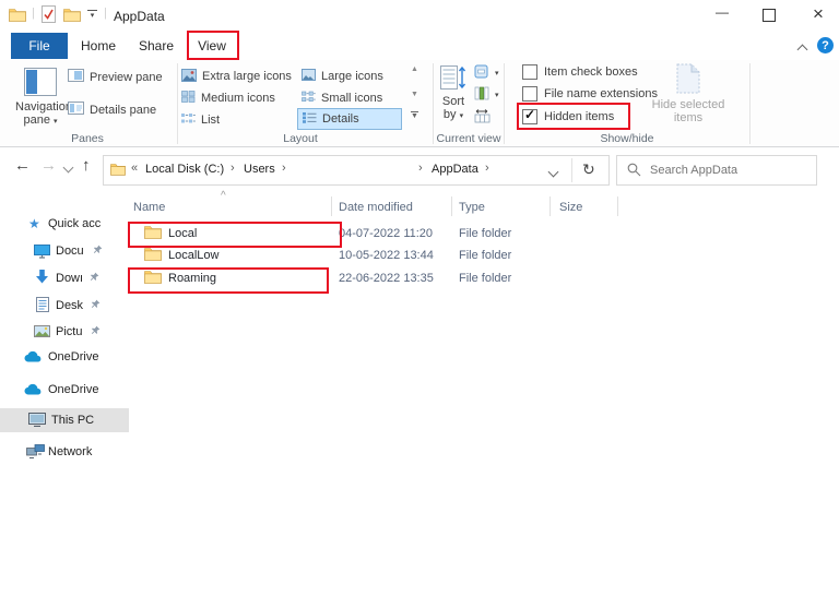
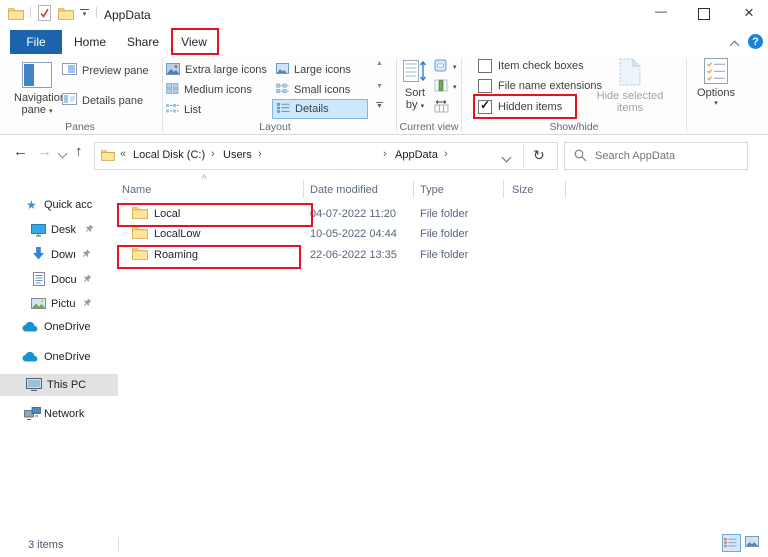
  |
  |
  AppData
  —
  ×
  File
  Home
  Share
  View
  ?
  Navigatio
  pane
  Preview pane
  Details pane
  Panes
  Extra large icons
  Large icons
  Medium icons
  Small icons
  List
  Details
  Layout
  Sort
  Current view
  Item check boxes
  File name extensions
  ✓
  Hidden items
  Hide selected
  items
  Show/hide
+ Options
  ←
  →
  ↑
  «
  Local Disk (C:)
  ›
  Users
  ›
  ›
  AppData
  ›
  ↻
  Search AppData
  ★
  Quick acc
- Docu
+ Desk
  Dowı
- Desk
+ Docu
  Pictu
  OneDrive
  OneDrive
  This PC
  Network
  ^
  Name
  Date modified
  Type
  Size
  Local
  04-07-2022 11:20
  File folder
  LocalLow
- 10-05-2022 13:44
+ 10-05-2022 04:44
  File folder
  Roaming
  22-06-2022 13:35
  File folder
+ 3 items
